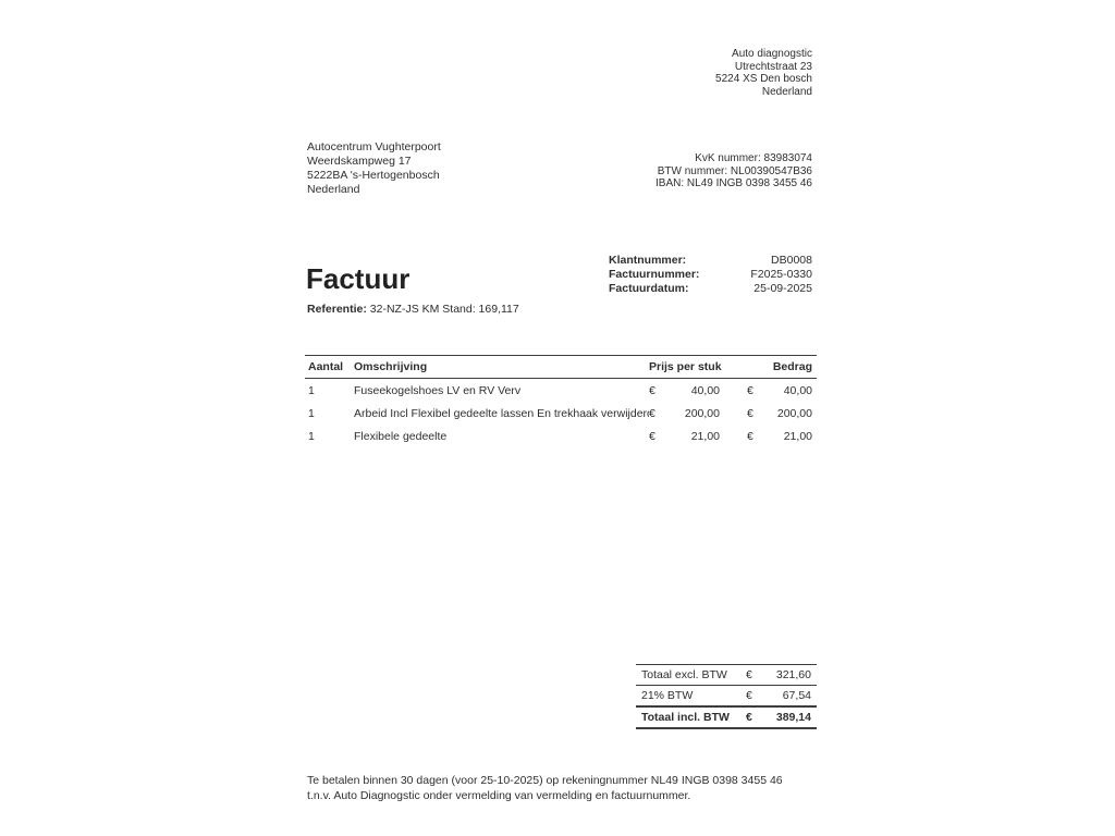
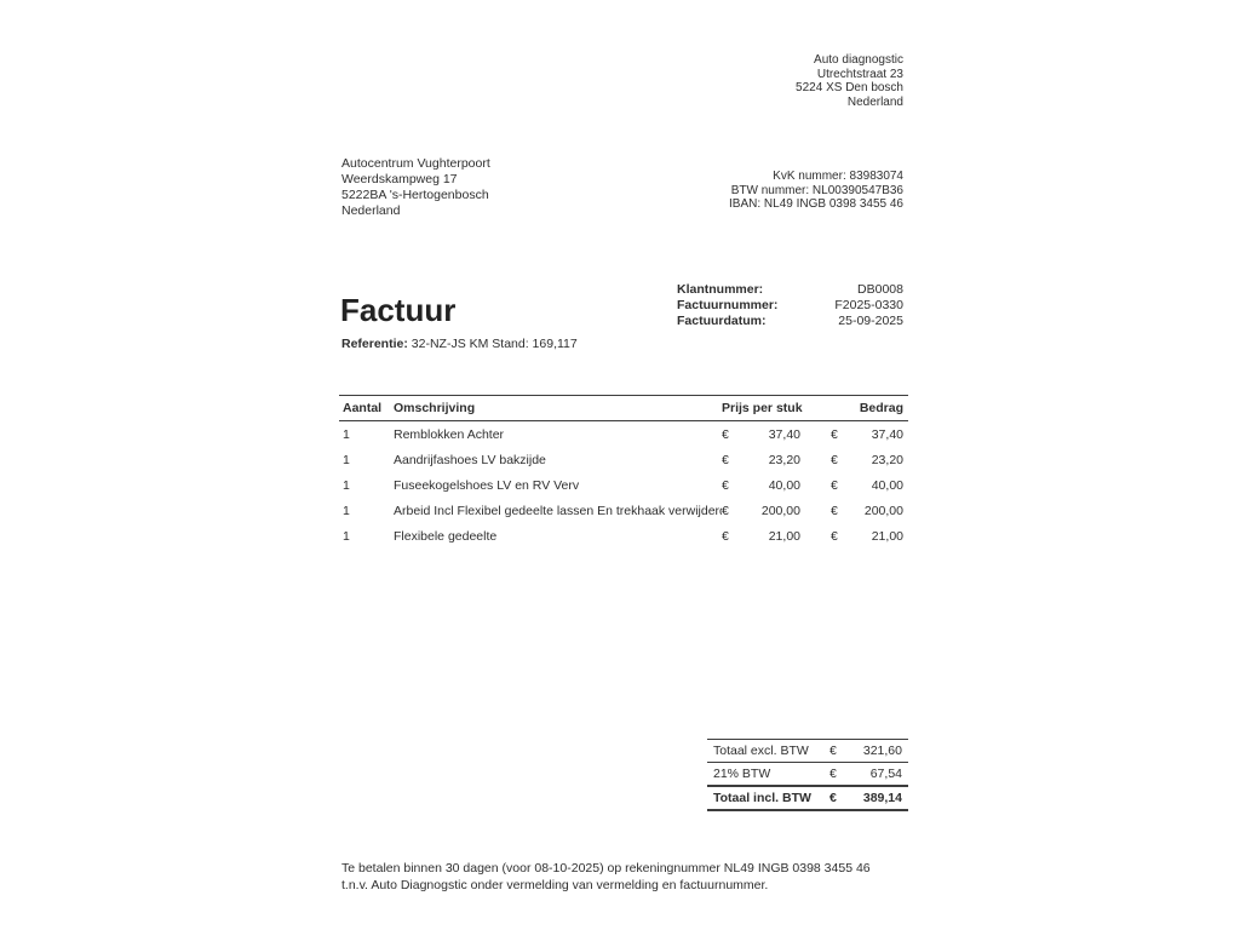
  Auto diagnogstic
  Utrechtstraat 23
  5224 XS Den bosch
  Nederland
  KvK nummer: 83983074
  BTW nummer: NL00390547B36
  IBAN: NL49 INGB 0398 3455 46
  Autocentrum Vughterpoort
  Weerdskampweg 17
  5222BA 's-Hertogenbosch
  Nederland
  Factuur
  Referentie: 32-NZ-JS KM Stand: 169,117
  Klantnummer:	DB0008
  Factuurnummer:	F2025-0330
  Factuurdatum:	25-09-2025
  Aantal	Omschrijving	Prijs per stuk	Bedrag
+ 1	Remblokken Achter	€	37,40	€	37,40
+ 1	Aandrijfashoes LV bakzijde	€	23,20	€	23,20
  1	Fuseekogelshoes LV en RV Verv	€	40,00	€	40,00
  1	Arbeid Incl Flexibel gedeelte lassen En trekhaak verwijder	€	200,00	€	200,00
  1	Flexibele gedeelte	€	21,00	€	21,00
  Totaal excl. BTW	€	321,60
  21% BTW	€	67,54
  Totaal incl. BTW	€	389,14
- Te betalen binnen 30 dagen (voor 25-10-2025) op rekeningnummer NL49 INGB 0398 3455 46
+ Te betalen binnen 30 dagen (voor 08-10-2025) op rekeningnummer NL49 INGB 0398 3455 46
  t.n.v. Auto Diagnogstic onder vermelding van vermelding en factuurnummer.
